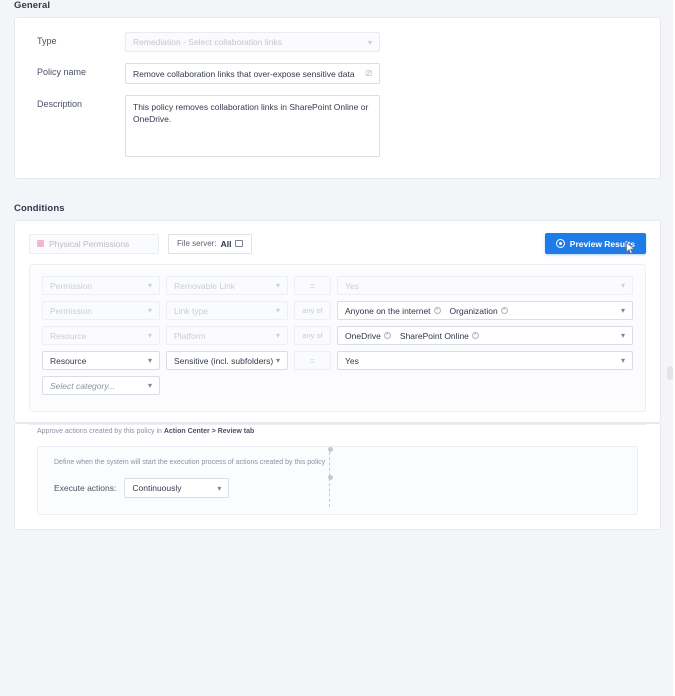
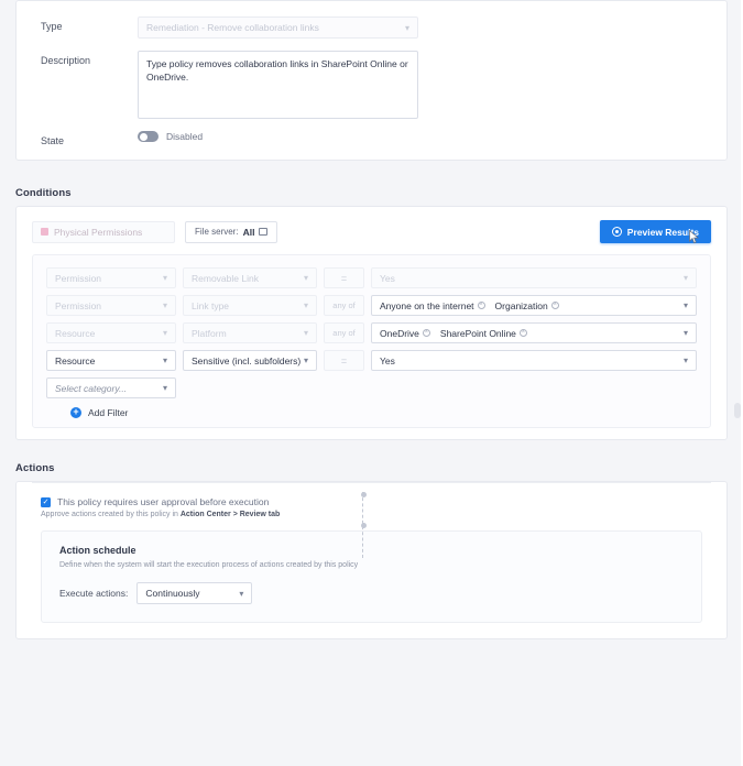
- General
  Type
- Remediation - Select collaboration links
+ Remediation - Remove collaboration links
  ▾
- Policy name
- Remove collaboration links that over-expose sensitive data
- ⎚
  Description
- This policy removes collaboration links in SharePoint Online or OneDrive.
+ Type policy removes collaboration links in SharePoint Online or OneDrive.
+ State
+ Disabled
  Conditions
  Physical Permissions
  File server:
  All
  Preview Resuts
  Permission
  ▾
  Removable Link
  ▾
  =
  Yes
  ▾
  Permission
  ▾
  Link type
  ▾
  any of
  Anyone on the internet
  Organization
  ▾
  Resource
  ▾
  Platform
  ▾
  any of
  OneDrive
  SharePoint Online
  ▾
  Resource
  ▾
  Sensitive (incl. subfolders)
  ▾
  =
  Yes
  ▾
  Select category...
  ▾
+ +
+ Add Filter
+ Actions
+ This policy requires user approval before execution
+ Action schedule
  Execute actions:
  Continuously
  ▾
